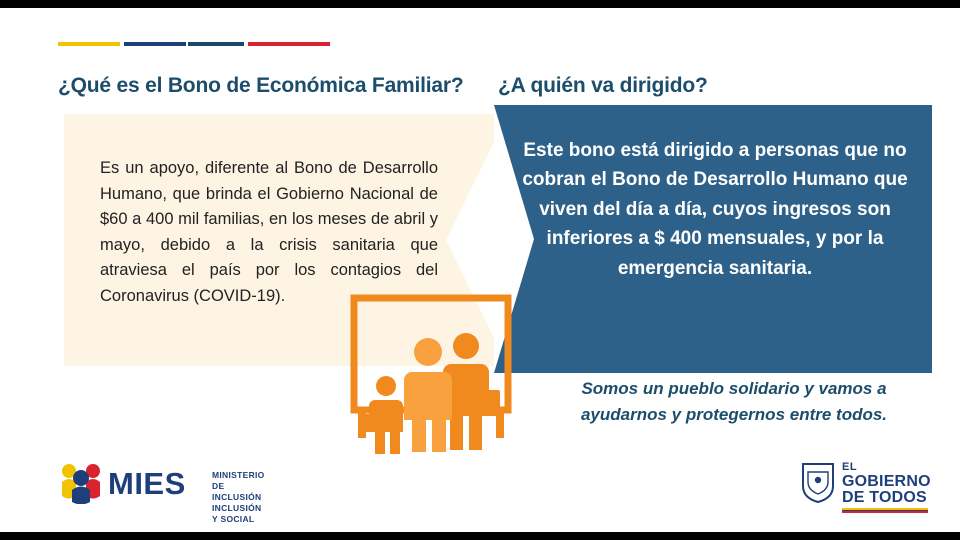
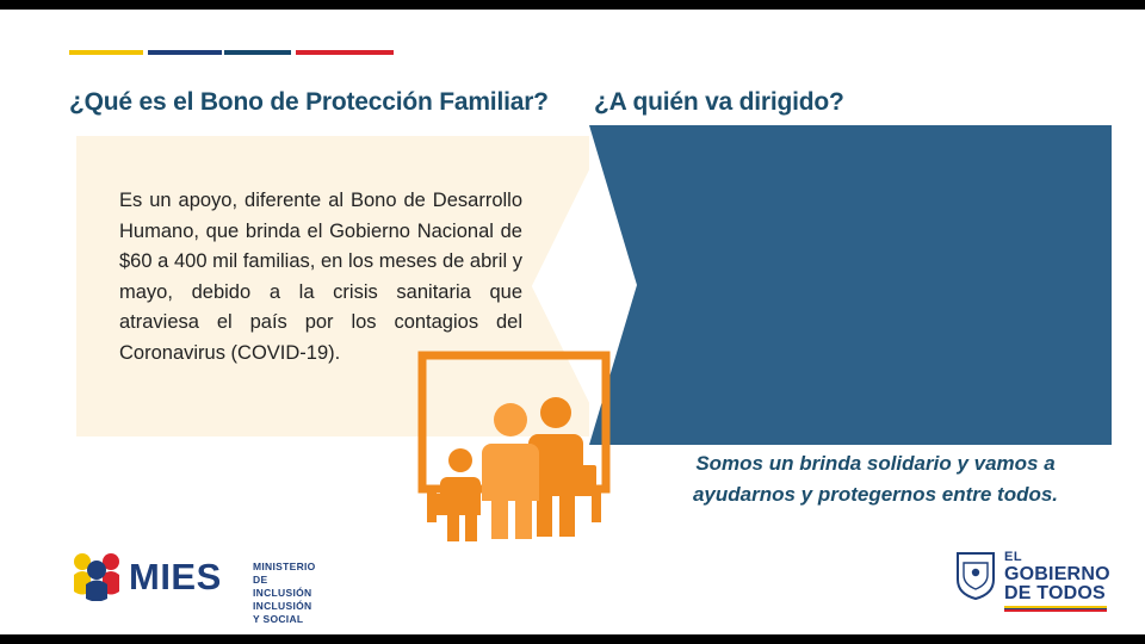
- ¿Qué es el Bono de Económica Familiar?
+ ¿Qué es el Bono de Protección Familiar?
  ¿A quién va dirigido?
  Es un apoyo, diferente al Bono de Desarrollo Humano, que brinda el Gobierno Nacional de $60 a 400 mil familias, en los meses de abril y mayo, debido a la crisis sanitaria que atraviesa el país por los contagios del Coronavirus (COVID-19).
- Este bono está dirigido a personas que no cobran el Bono de Desarrollo Humano que viven del día a día, cuyos ingresos son inferiores a $ 400 mensuales, y por la emergencia sanitaria.
- Somos un pueblo solidario y vamos a ayudarnos y protegernos entre todos.
+ Somos un brinda solidario y vamos a ayudarnos y protegernos entre todos.
  MIES
  MINISTERIO DE INCLUSIÓN INCLUSIÓN Y SOCIAL
  EL
  GOBIERNO
  DE TODOS
